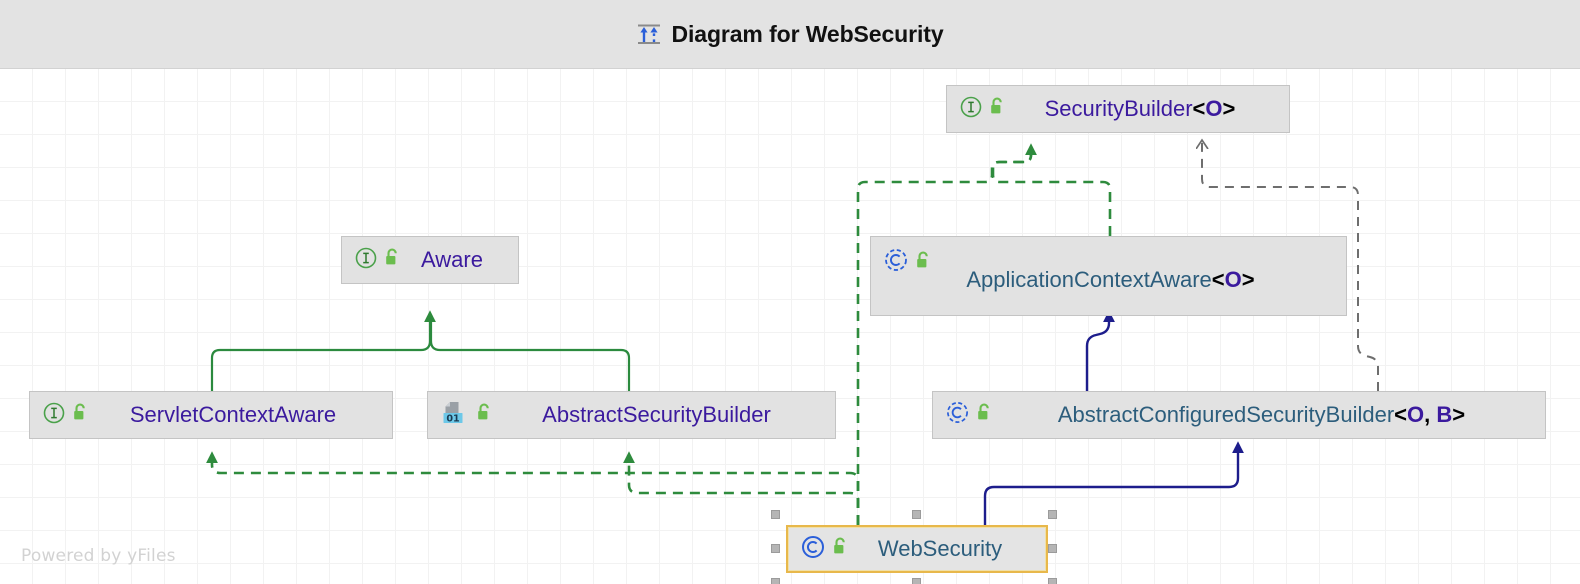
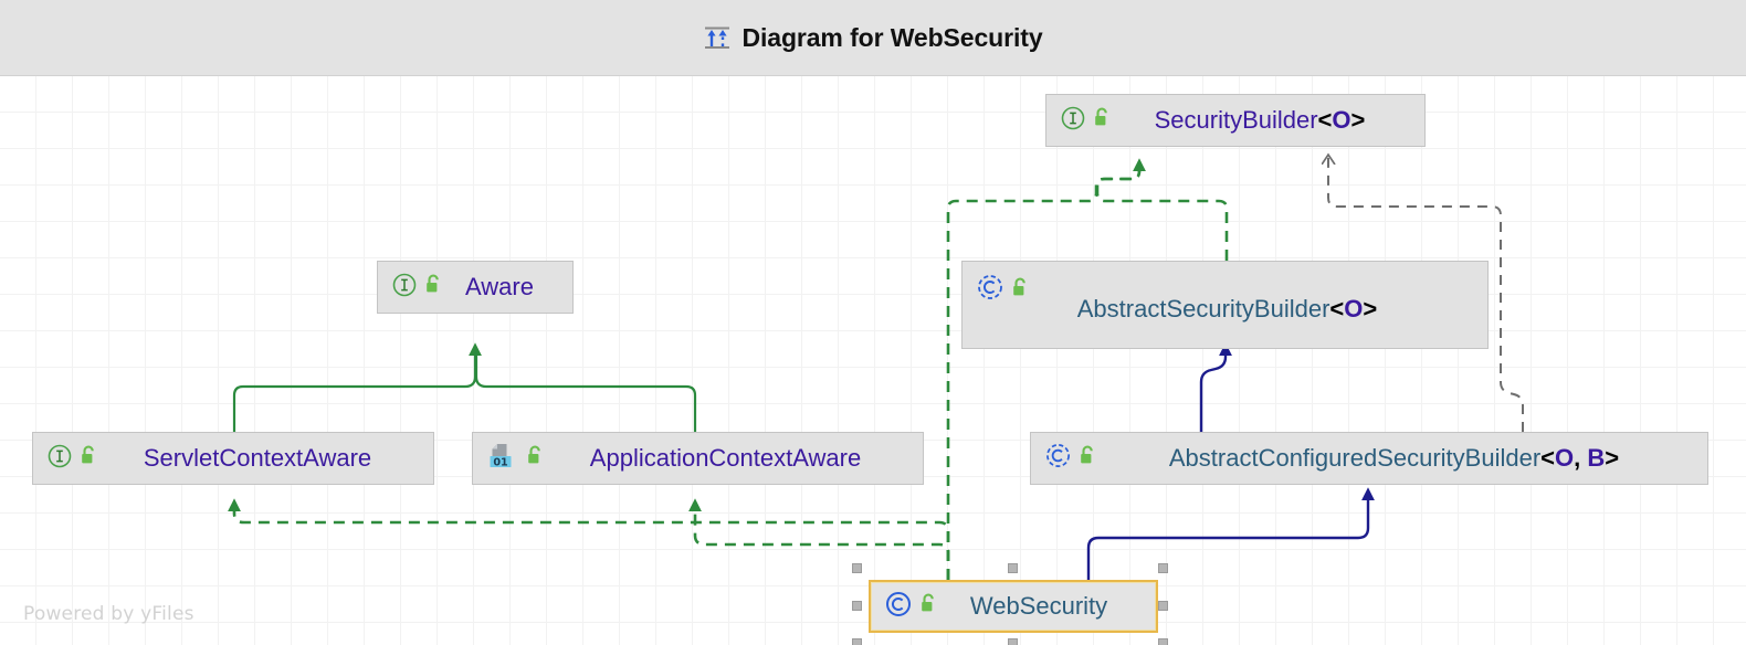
  Diagram for WebSecurity
  SecurityBuilder<O>
- ApplicationContextAware<O>
+ AbstractSecurityBuilder<O>
  AbstractConfiguredSecurityBuilder<O, B>
  WebSecurity
  Aware
  ServletContextAware
  01
- AbstractSecurityBuilder
+ ApplicationContextAware
  Powered by yFiles
